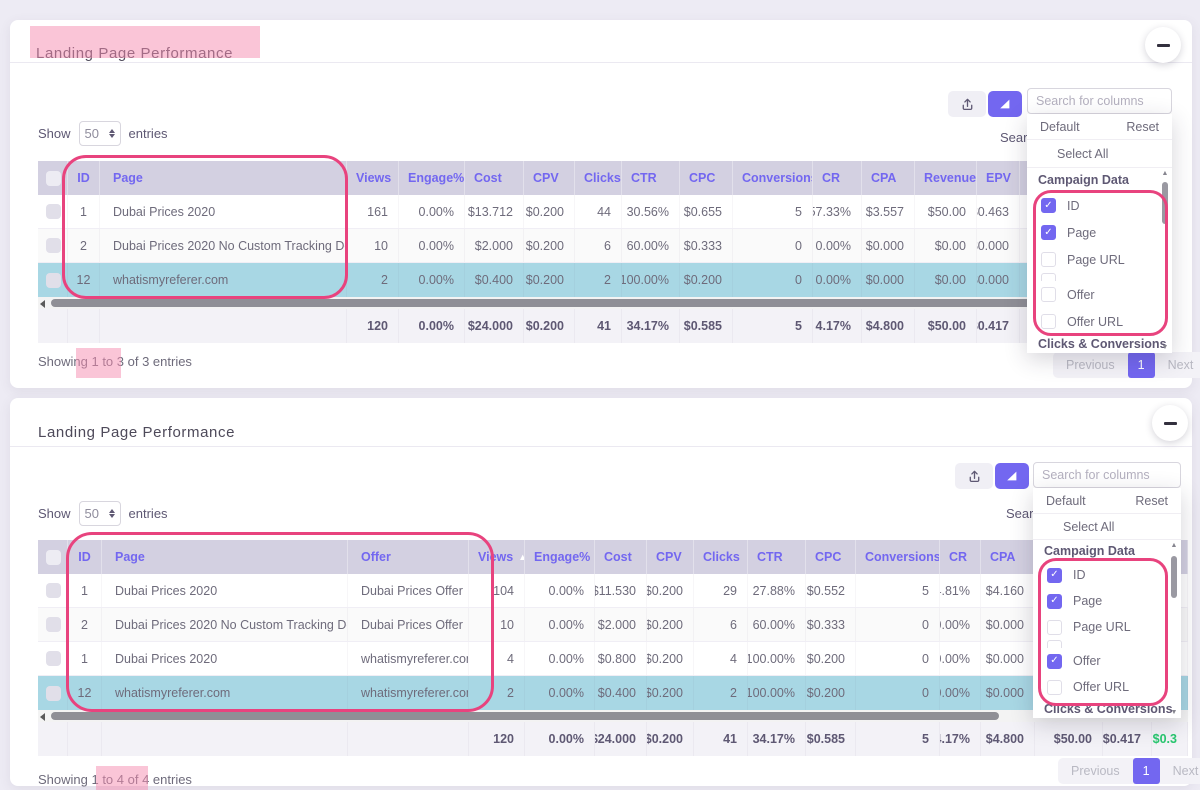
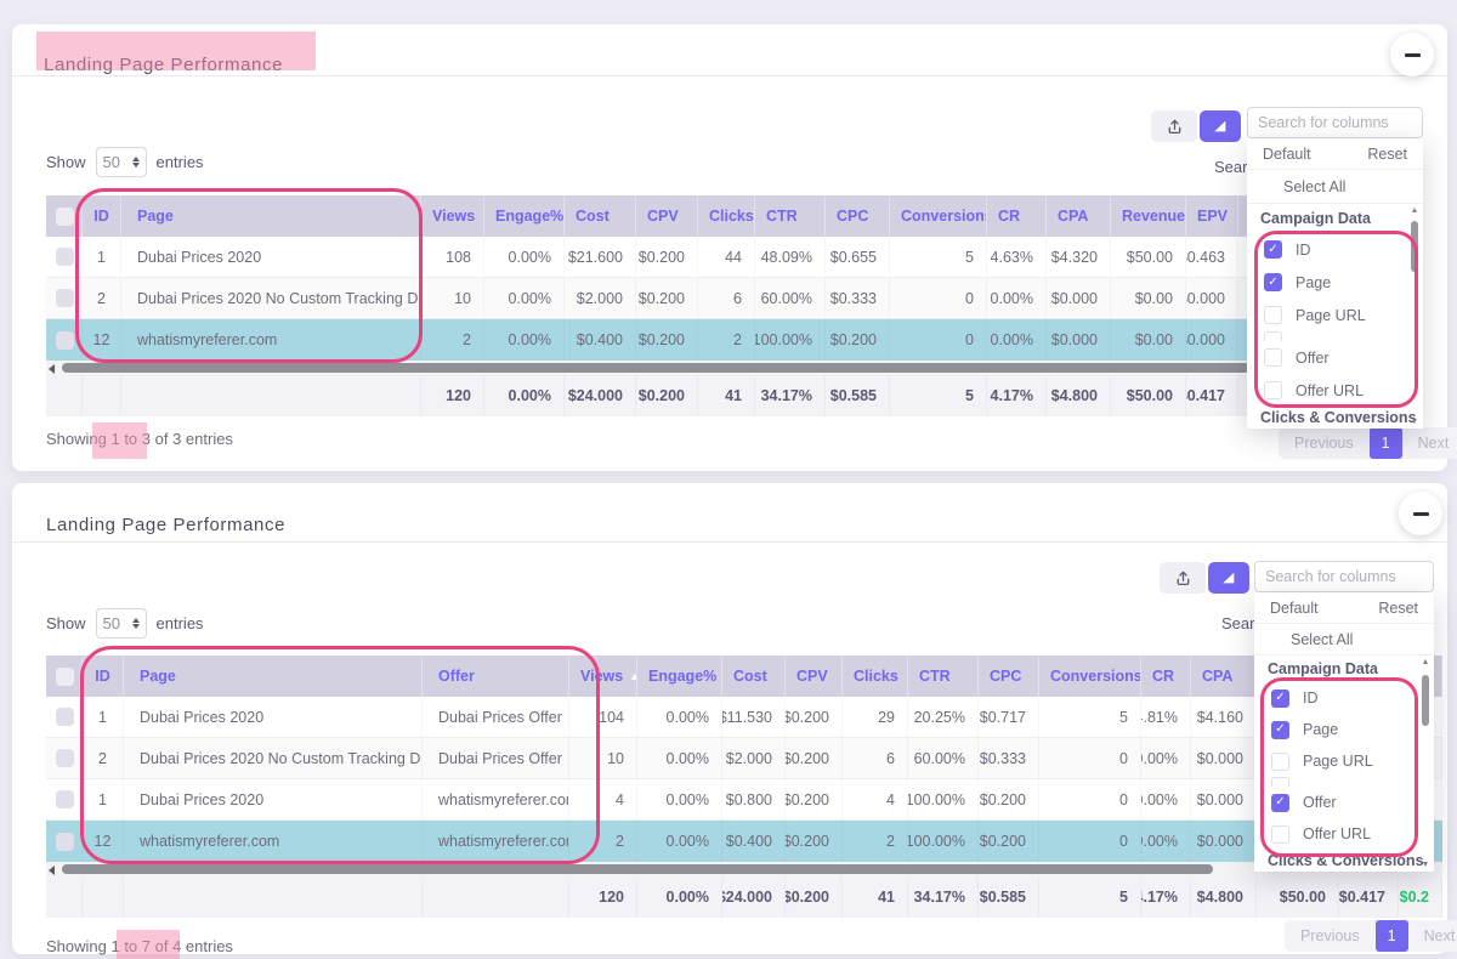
  Landing Page Performance
  Show
  50
  entries
  ID
  Page
  Views
  Engage%
  Cost
  CPV
  Clicks
  CTR
  CPC
  Conversion
  CR
  CPA
  Revenue
  EPV
  1
  Dubai Prices 2020
- 161
+ 108
  0.00%
- $13.712
+ $21.600
  $0.200
  44
- 30.56%
+ 48.09%
  $0.655
  5
- 57.33%
+ 4.63%
- $3.557
+ $4.320
  $50.00
  0.463
  2
  Dubai Prices 2020 No Custom Tracking D
  10
  0.00%
  $2.000
  $0.200
  6
  60.00%
  $0.333
  0
  0.00%
  $0.000
  $0.00
  0.000
  12
  whatismyreferer.com
  2
  0.00%
  $0.400
  $0.200
  2
  100.00%
  $0.200
  0
  0.00%
  $0.000
  $0.00
  0.000
  120
  0.00%
  $24.000
  $0.200
  41
  34.17%
  $0.585
  5
  4.17%
  $4.800
  $50.00
  0.417
  Showing 1 to 3 of 3 entries
  Previous
  1
  Next
  Search for columns
  Default
  Reset
  Select All
  Campaign Data
  ✓
  ID
  ✓
  Page
  Page URL
  Offer
  Offer URL
  Clicks & Conversions
  Landing Page Performance
  Show
  50
  entries
  ID
  Page
  Offer
  Views
  ▲
  Engage%
  Cost
  CPV
  Clicks
  CTR
  CPC
  Conversions
  CR
  CPA
  1
  Dubai Prices 2020
  Dubai Prices Offer
  104
  0.00%
  $11.530
  $0.200
  29
- 27.88%
+ 20.25%
- $0.552
+ $0.717
  5
  .81%
  $4.160
  2
  Dubai Prices 2020 No Custom Tracking D
  Dubai Prices Offer
  10
  0.00%
  $2.000
  $0.200
  6
  60.00%
  $0.333
  0
  .00%
  $0.000
  1
  Dubai Prices 2020
  whatismyreferer.co
  4
  0.00%
  $0.800
  $0.200
  4
  100.00%
  $0.200
  0
  .00%
  $0.000
  12
  whatismyreferer.com
  whatismyreferer.co
  2
  0.00%
  $0.400
  $0.200
  2
  100.00%
  $0.200
  0
  .00%
  $0.000
  120
  0.00%
  $24.000
  $0.200
  41
  34.17%
  $0.585
  5
  .17%
  $4.800
  $50.00
  $0.417
- $0.3
+ $0.2
- Showing 1 to 4 of 4 entries
+ Showing 1 to 7 of 4 entries
  Previous
  1
  Next
  Search for columns
  Default
  Reset
  Select All
  Campaign Data
  ✓
  ID
  ✓
  Page
  Page URL
  ✓
  Offer
  Offer URL
  Clicks & Conversions
